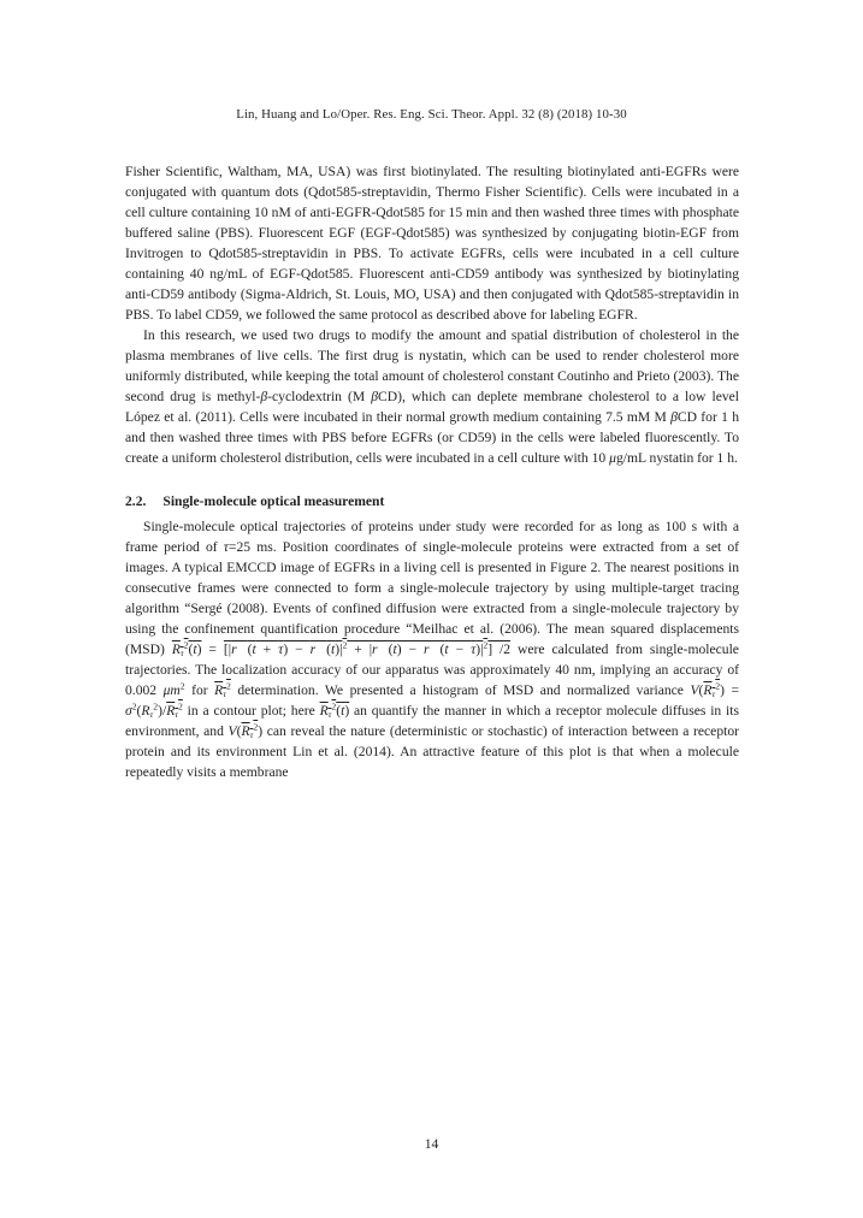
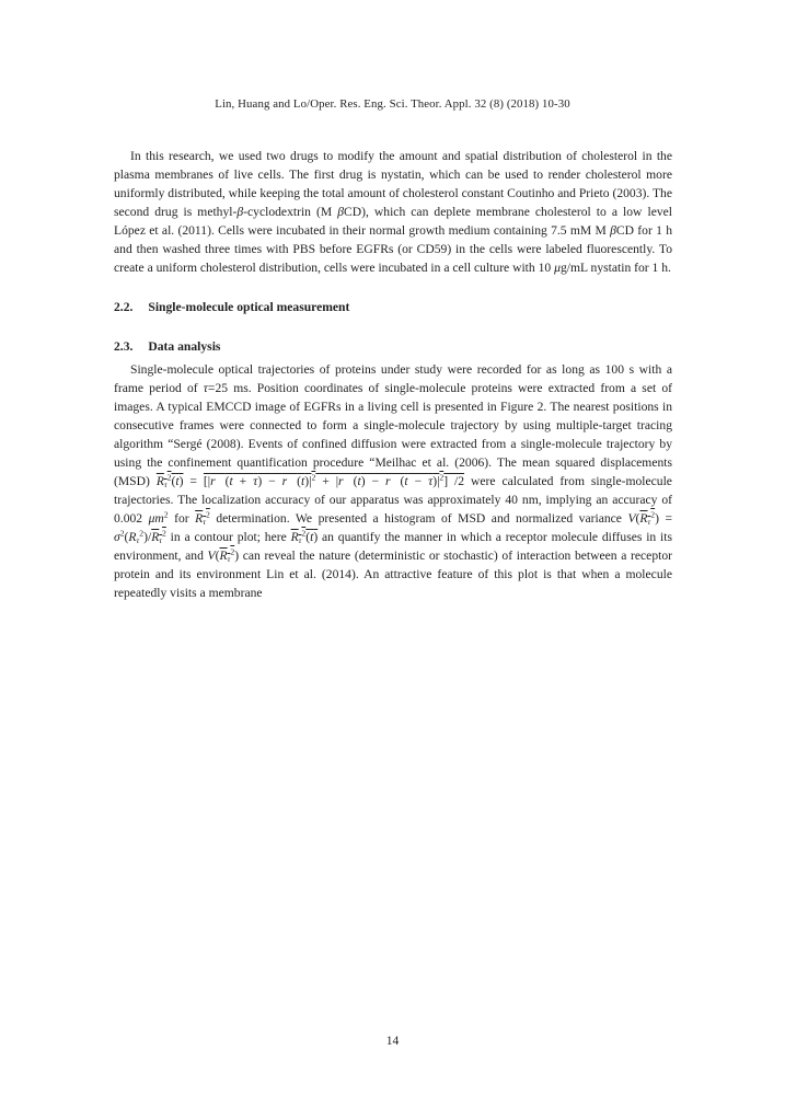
  Lin, Huang and Lo/Oper. Res. Eng. Sci. Theor. Appl. 32 (8) (2018) 10-30
- Fisher Scientific, Waltham, MA, USA) was first biotinylated. The resulting biotinylated anti-EGFRs were conjugated with quantum dots (Qdot585-streptavidin, Thermo Fisher Scientific). Cells were incubated in a cell culture containing 10 nM of anti-EGFR-Qdot585 for 15 min and then washed three times with phosphate buffered saline (PBS). Fluorescent EGF (EGF-Qdot585) was synthesized by conjugating biotin-EGF from Invitrogen to Qdot585-streptavidin in PBS. To activate EGFRs, cells were incubated in a cell culture containing 40 ng/mL of EGF-Qdot585. Fluorescent anti-CD59 antibody was synthesized by biotinylating anti-CD59 antibody (Sigma-Aldrich, St. Louis, MO, USA) and then conjugated with Qdot585-streptavidin in PBS. To label CD59, we followed the same protocol as described above for labeling EGFR.
  In this research, we used two drugs to modify the amount and spatial distribution of cholesterol in the plasma membranes of live cells. The first drug is nystatin, which can be used to render cholesterol more uniformly distributed, while keeping the total amount of cholesterol constant Coutinho and Prieto (2003). The second drug is methyl-β-cyclodextrin (M βCD), which can deplete membrane cholesterol to a low level López et al. (2011). Cells were incubated in their normal growth medium containing 7.5 mM M βCD for 1 h and then washed three times with PBS before EGFRs (or CD59) in the cells were labeled fluorescently. To create a uniform cholesterol distribution, cells were incubated in a cell culture with 10 μg/mL nystatin for 1 h.
  2.2. Single-molecule optical measurement
+ 2.3. Data analysis
  Single-molecule optical trajectories of proteins under study were recorded for as long as 100 s with a frame period of τ=25 ms. Position coordinates of single-molecule proteins were extracted from a set of images. A typical EMCCD image of EGFRs in a living cell is presented in Figure 2. The nearest positions in consecutive frames were connected to form a single-molecule trajectory by using multiple-target tracing algorithm “Sergé (2008). Events of confined diffusion were extracted from a single-molecule trajectory by using the confinement quantification procedure “Meilhac et al. (2006). The mean squared displacements (MSD) Rτ2(t) = [|r⃗(t + τ) − r⃗(t)|2 + |r⃗(t) − r⃗(t − τ)|2] /2 were calculated from single-molecule trajectories. The localization accuracy of our apparatus was approximately 40 nm, implying an accuracy of 0.002 μm2 for Rτ2 determination. We presented a histogram of MSD and normalized variance V(Rτ2) = σ2(Rτ2)/Rτ2 in a contour plot; here Rτ2(t) an quantify the manner in which a receptor molecule diffuses in its environment, and V(Rτ2) can reveal the nature (deterministic or stochastic) of interaction between a receptor protein and its environment Lin et al. (2014). An attractive feature of this plot is that when a molecule repeatedly visits a membrane
  14
